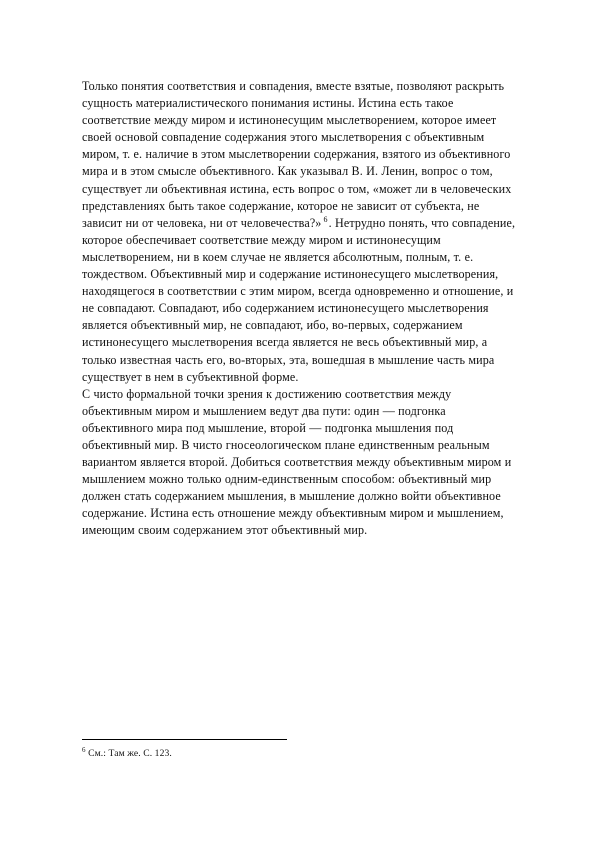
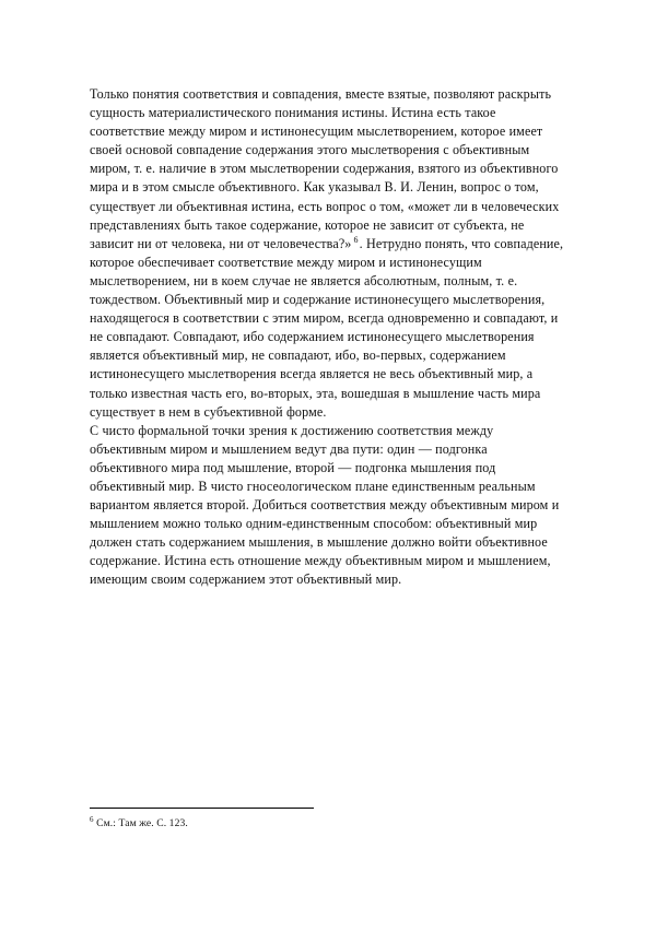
- Только понятия соответствия и совпадения, вместе взятые, позволяют раскрыть сущность материалистического понимания истины. Истина есть такое соответствие между миром и истинонесущим мыслетворением, которое имеет своей основой совпадение содержания этого мыслетворения с объективным миром, т. е. наличие в этом мыслетворении содержания, взятого из объективного мира и в этом смысле объективного. Как указывал В. И. Ленин, вопрос о том, существует ли объективная истина, есть вопрос о том, «может ли в человеческих представлениях быть такое содержание, которое не зависит от субъекта, не зависит ни от человека, ни от человечества?» 6. Нетрудно понять, что совпадение, которое обеспечивает соответствие между миром и истинонесущим мыслетворением, ни в коем случае не является абсолютным, полным, т. е. тождеством. Объективный мир и содержание истинонесущего мыслетворения, находящегося в соответствии с этим миром, всегда одновременно и отношение, и не совпадают. Совпадают, ибо содержанием истинонесущего мыслетворения является объективный мир, не совпадают, ибо, во-первых, содержанием истинонесущего мыслетворения всегда является не весь объективный мир, а только известная часть его, во-вторых, эта, вошедшая в мышление часть мира существует в нем в субъективной форме.
+ Только понятия соответствия и совпадения, вместе взятые, позволяют раскрыть сущность материалистического понимания истины. Истина есть такое соответствие между миром и истинонесущим мыслетворением, которое имеет своей основой совпадение содержания этого мыслетворения с объективным миром, т. е. наличие в этом мыслетворении содержания, взятого из объективного мира и в этом смысле объективного. Как указывал В. И. Ленин, вопрос о том, существует ли объективная истина, есть вопрос о том, «может ли в человеческих представлениях быть такое содержание, которое не зависит от субъекта, не зависит ни от человека, ни от человечества?» 6. Нетрудно понять, что совпадение, которое обеспечивает соответствие между миром и истинонесущим мыслетворением, ни в коем случае не является абсолютным, полным, т. е. тождеством. Объективный мир и содержание истинонесущего мыслетворения, находящегося в соответствии с этим миром, всегда одновременно и совпадают, и не совпадают. Совпадают, ибо содержанием истинонесущего мыслетворения является объективный мир, не совпадают, ибо, во-первых, содержанием истинонесущего мыслетворения всегда является не весь объективный мир, а только известная часть его, во-вторых, эта, вошедшая в мышление часть мира существует в нем в субъективной форме.
  С чисто формальной точки зрения к достижению соответствия между объективным миром и мышлением ведут два пути: один — подгонка объективного мира под мышление, второй — подгонка мышления под объективный мир. В чисто гносеологическом плане единственным реальным вариантом является второй. Добиться соответствия между объективным миром и мышлением можно только одним-единственным способом: объективный мир должен стать содержанием мышления, в мышление должно войти объективное содержание. Истина есть отношение между объективным миром и мышлением, имеющим своим содержанием этот объективный мир.
  6 См.: Там же. С. 123.
